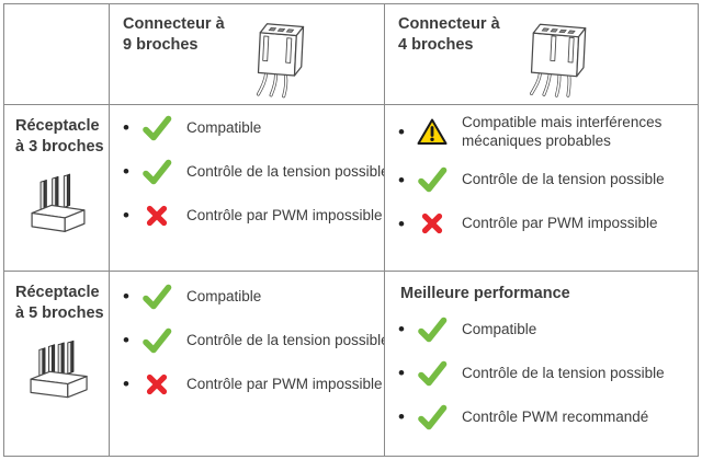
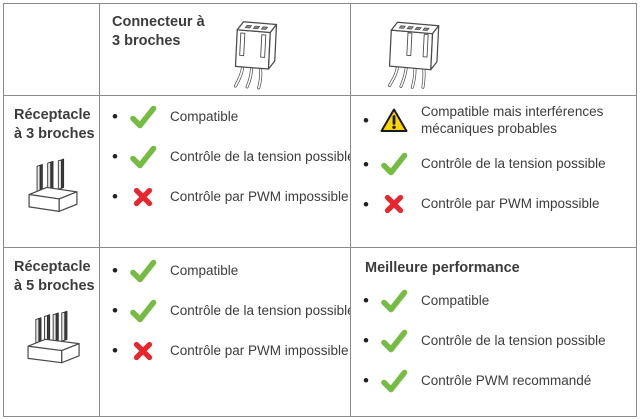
- Connecteur à 9 broches
+ Connecteur à 3 broches
- Connecteur à 4 broches
  Réceptacle à 3 broches
  •
  Compatible
  •
  Contrôle de la tension possibl
  •
  Contrôle par PWM impossible
  •
  Compatible mais interférences mécaniques probables
  •
  Contrôle de la tension possible
  •
  Contrôle par PWM impossible
  Réceptacle à 5 broches
  •
  Compatible
  •
  Contrôle de la tension possibl
  •
  Contrôle par PWM impossible
  Meilleure performance
  •
  Compatible
  •
  Contrôle de la tension possible
  •
  Contrôle PWM recommandé
